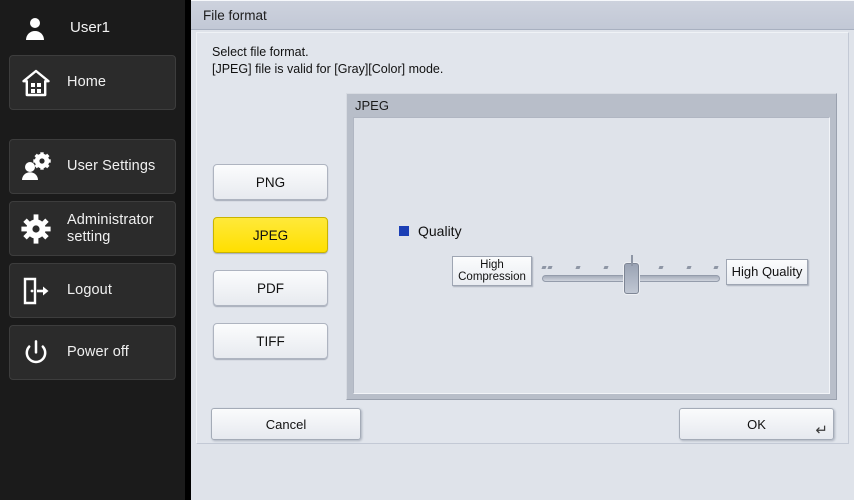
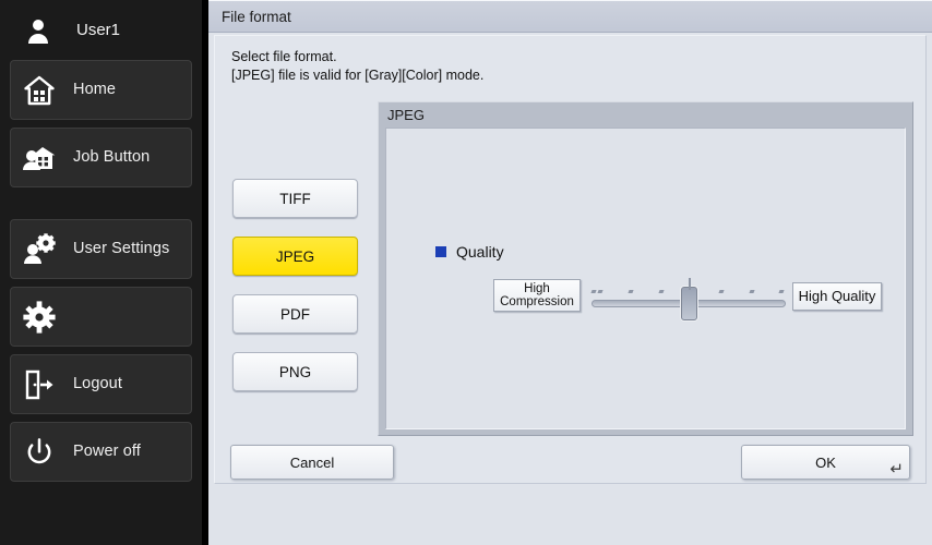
  User1
  Home
+ Job Button
  User Settings
- Administrator setting
  Logout
  Power off
  File format
  Select file format.
  [JPEG] file is valid for [Gray][Color] mode.
- PNG
+ TIFF
  JPEG
  PDF
- TIFF
+ PNG
  JPEG
  Quality
  High
  Compression
  High Quality
  Cancel
  OK
  ↵
